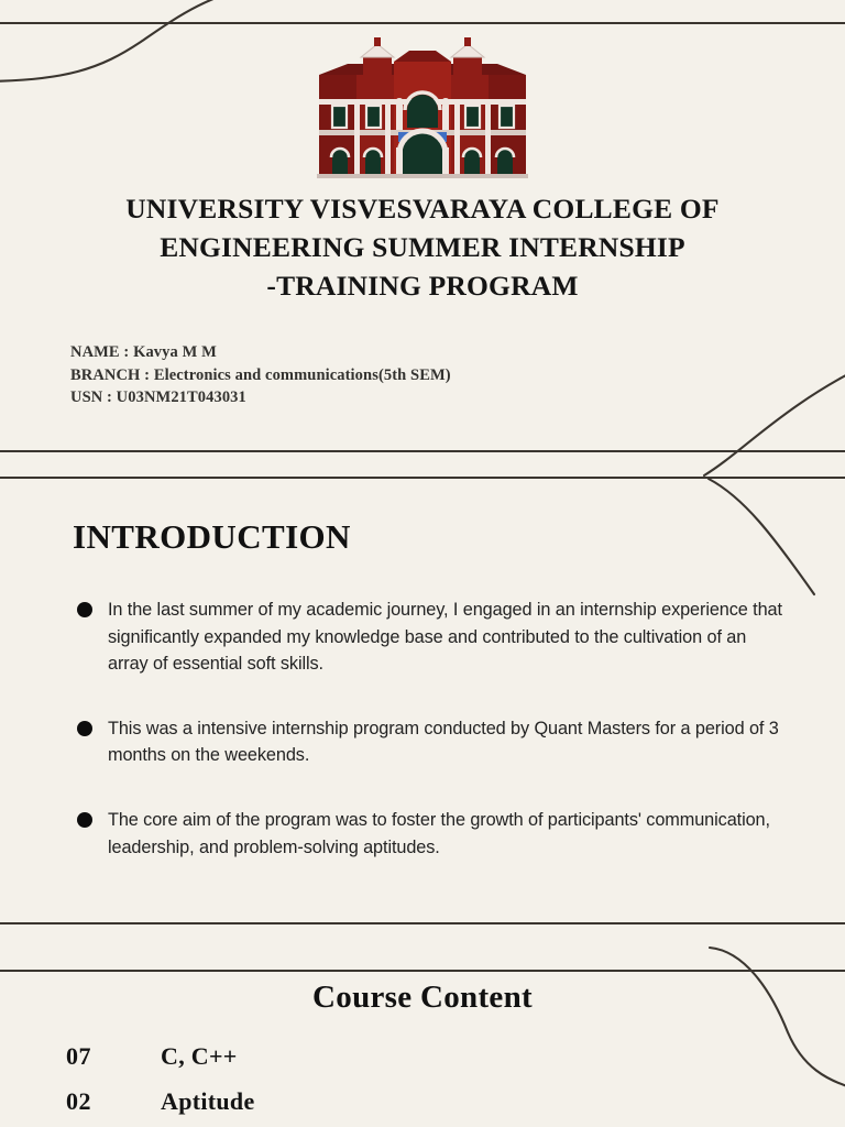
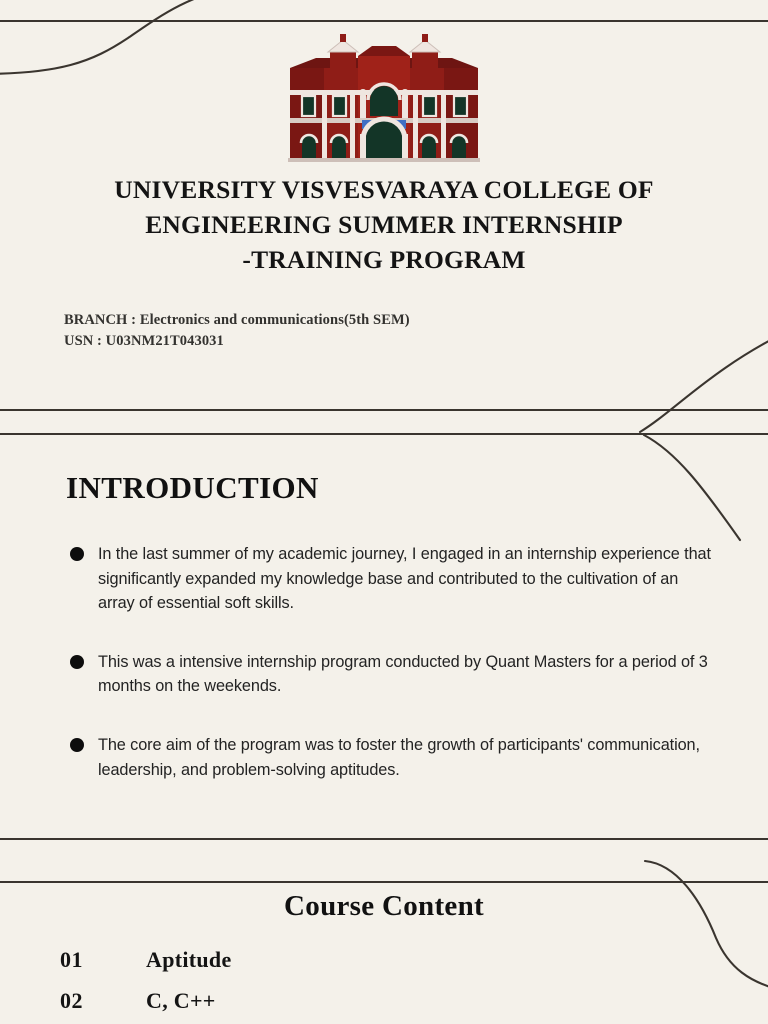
  UNIVERSITY VISVESVARAYA COLLEGE OF
  ENGINEERING SUMMER INTERNSHIP
  -TRAINING PROGRAM
- NAME : Kavya M M
  BRANCH : Electronics and communications(5th SEM)
  USN : U03NM21T043031
  INTRODUCTION
  In the last summer of my academic journey, I engaged in an internship experience that significantly expanded my knowledge base and contributed to the cultivation of an array of essential soft skills.
  This was a intensive internship program conducted by Quant Masters for a period of 3 months on the weekends.
  The core aim of the program was to foster the growth of participants' communication, leadership, and problem-solving aptitudes.
  Course Content
- 07
+ 01
- C, C++
+ Aptitude
  02
- Aptitude
+ C, C++
